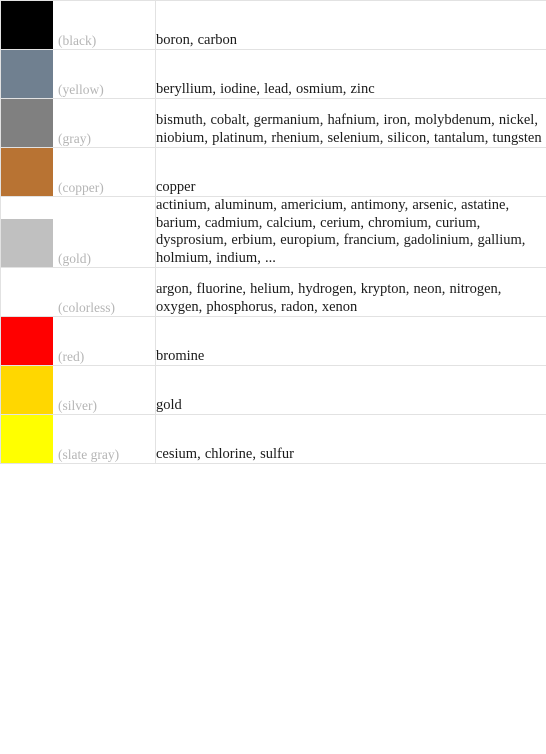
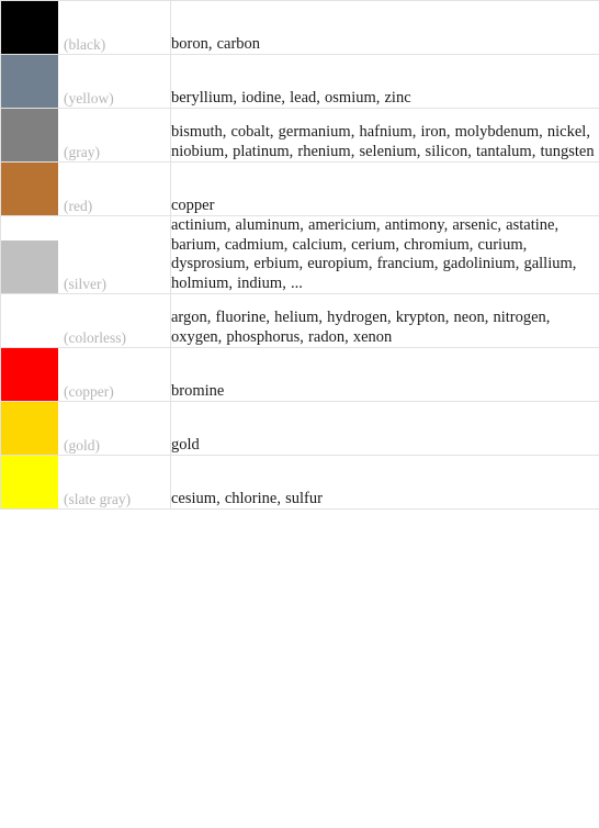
  (black)	boron, carbon
  (yellow)	beryllium, iodine, lead, osmium, zinc
  (gray)	bismuth, cobalt, germanium, hafnium, iron, molybdenum, nickel, niobium, platinum, rhenium, selenium, silicon, tantalum, tungsten
- (copper)	copper
+ (red)	copper
- (gold)	actinium, aluminum, americium, antimony, arsenic, astatine, barium, cadmium, calcium, cerium, chromium, curium, dysprosium, erbium, europium, francium, gadolinium, gallium, holmium, indium, ...
+ (silver)	actinium, aluminum, americium, antimony, arsenic, astatine, barium, cadmium, calcium, cerium, chromium, curium, dysprosium, erbium, europium, francium, gadolinium, gallium, holmium, indium, ...
  (colorless)	argon, fluorine, helium, hydrogen, krypton, neon, nitrogen, oxygen, phosphorus, radon, xenon
- (red)	bromine
+ (copper)	bromine
- (silver)	gold
+ (gold)	gold
  (slate gray)	cesium, chlorine, sulfur
